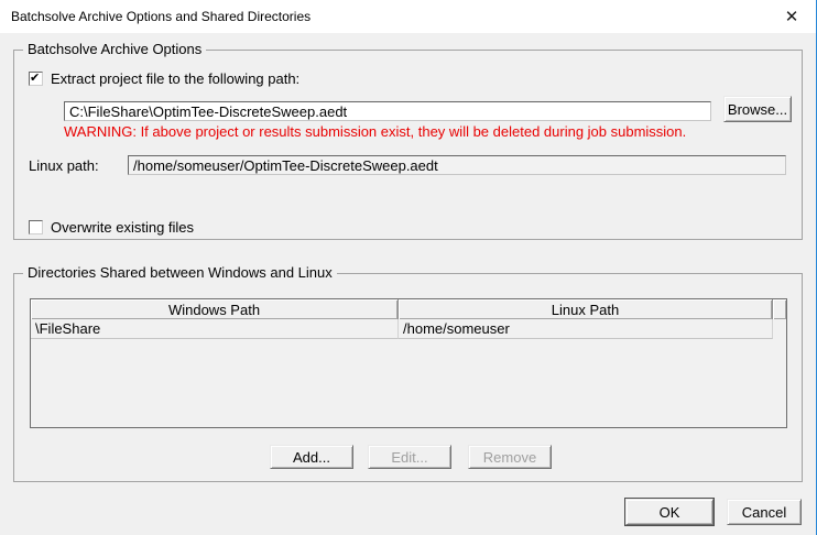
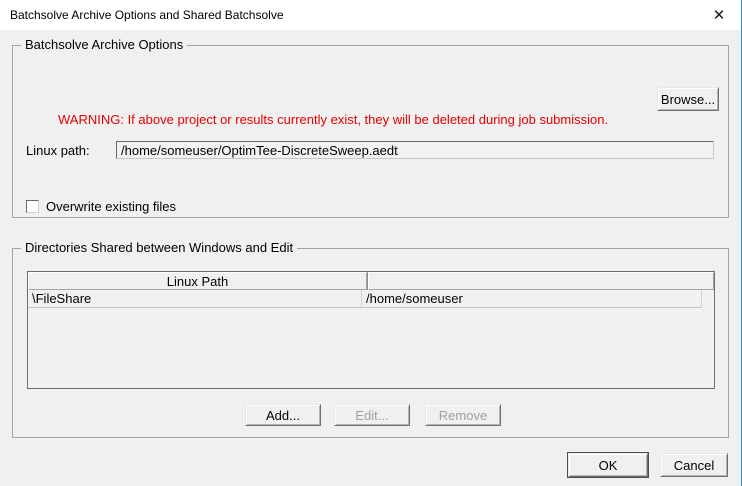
- Batchsolve Archive Options and Shared Directories
+ Batchsolve Archive Options and Shared Batchsolve
  ✕
  Batchsolve Archive Options
- Extract project file to the following path:
- C:\FileShare\OptimTee-DiscreteSweep.aedt
  Browse...
- WARNING: If above project or results submission exist, they will be deleted during job submission.
+ WARNING: If above project or results currently exist, they will be deleted during job submission.
  Linux path:
  /home/someuser/OptimTee-DiscreteSweep.aedt
  Overwrite existing files
- Directories Shared between Windows and Linux
+ Directories Shared between Windows and Edit
- Windows Path
  Linux Path
  \FileShare
  /home/someuser
  Add...
  Edit...
  Remove
  OK
  Cancel
